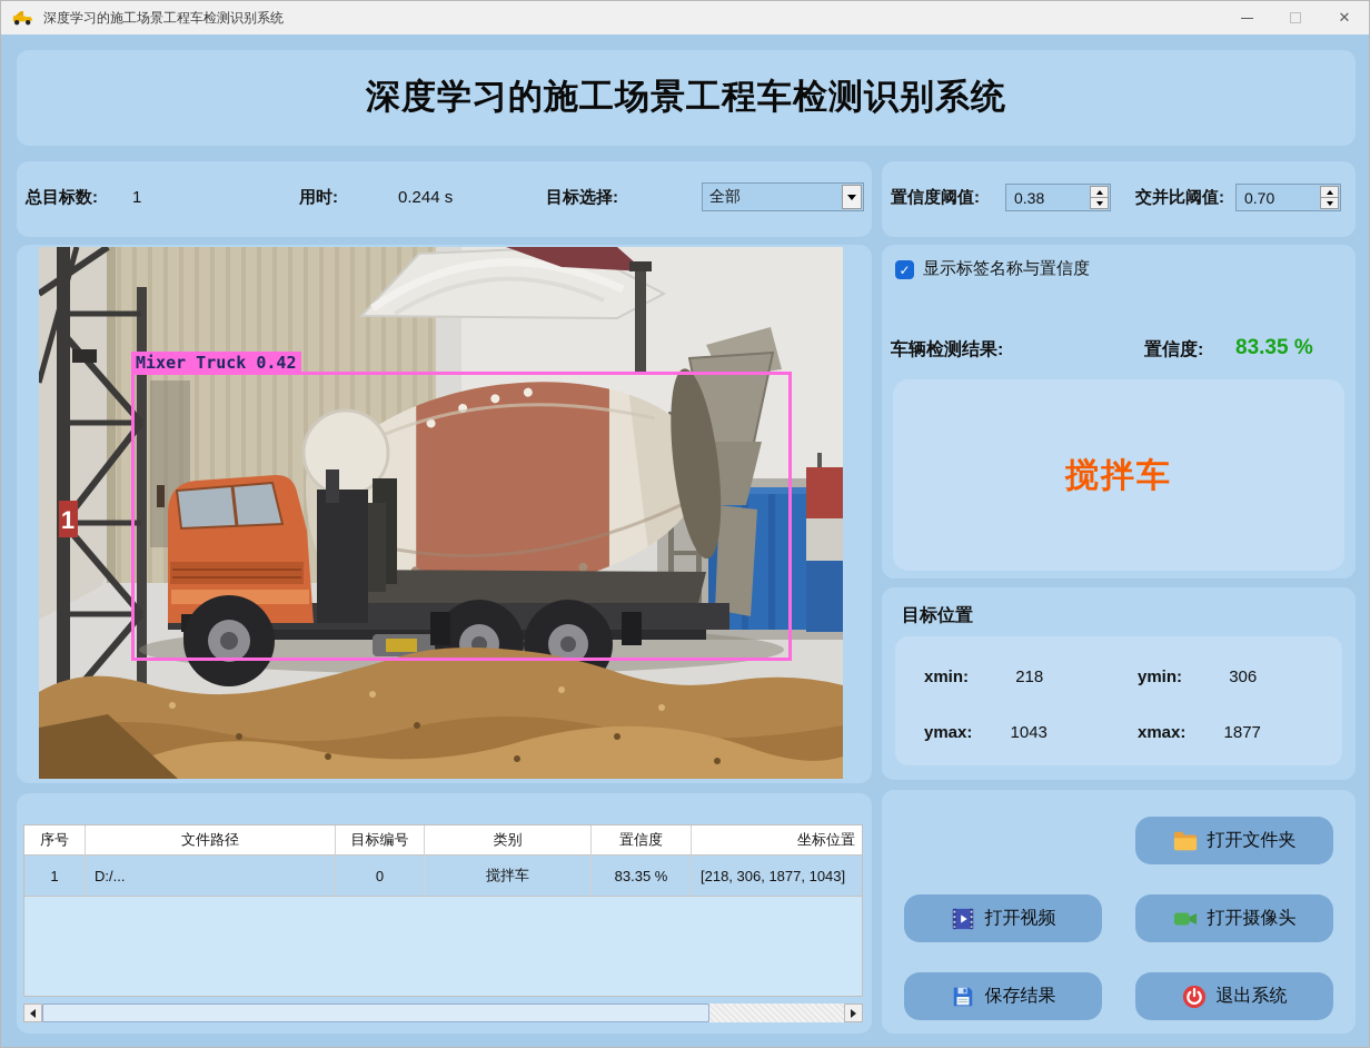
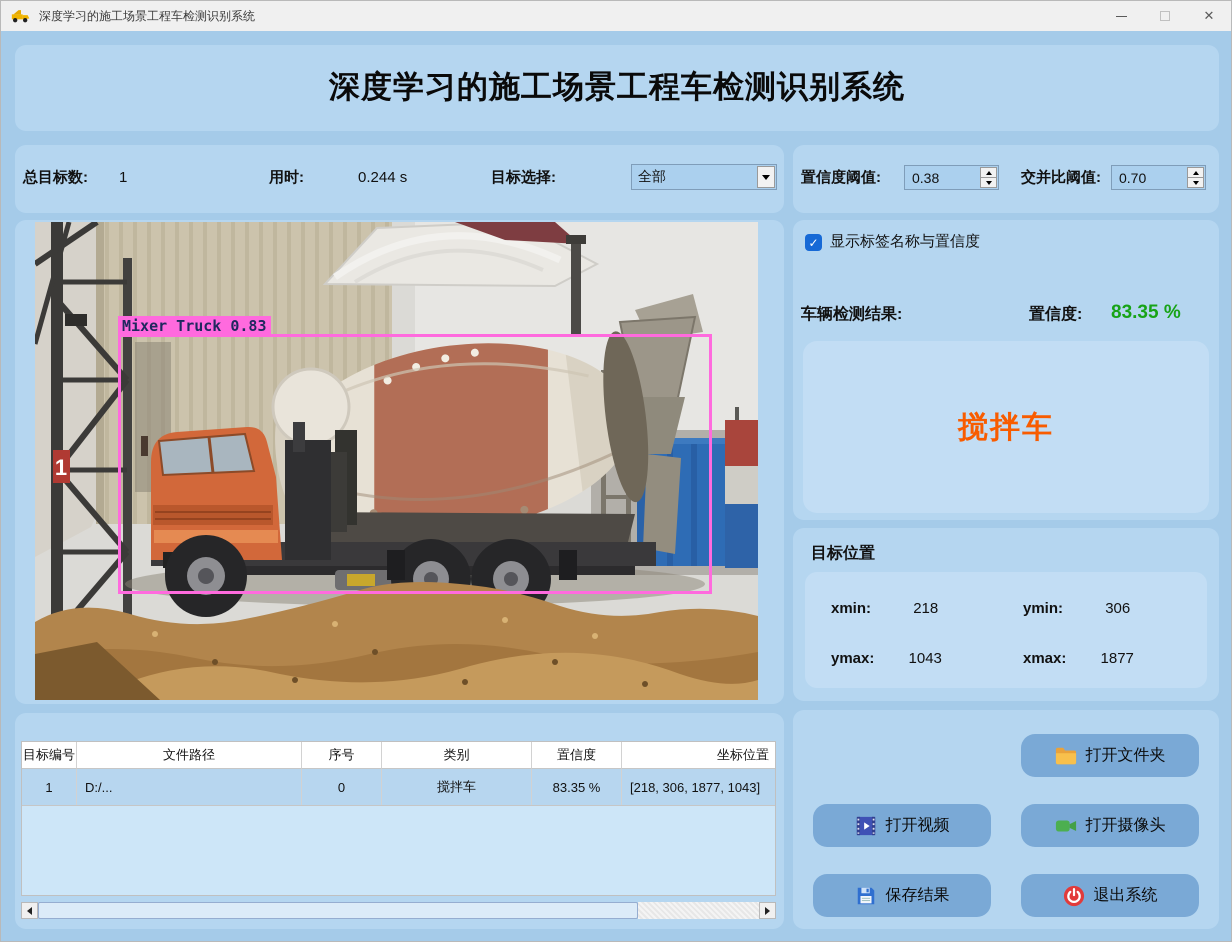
  深度学习的施工场景工程车检测识别系统
  ✕
  深度学习的施工场景工程车检测识别系统
  总目标数:
  1
  用时:
  0.244 s
  目标选择:
  全部
  置信度阈值:
  0.38
  交并比阈值:
  0.70
  1
- Mixer Truck 0.42
+ Mixer Truck 0.83
  ✓
  显示标签名称与置信度
  车辆检测结果:
  置信度:
  83.35 %
  搅拌车
  目标位置
  xmin: 218
  ymin: 306
  ymax: 1043
  xmax: 1877
  打开文件夹
  打开视频
  打开摄像头
  保存结果
  退出系统
- 序号
+ 目标编号
  文件路径
- 目标编号
+ 序号
  类别
  置信度
  坐标位置
  1
  D:/...
  0
  搅拌车
  83.35 %
  [218, 306, 1877, 1043]
